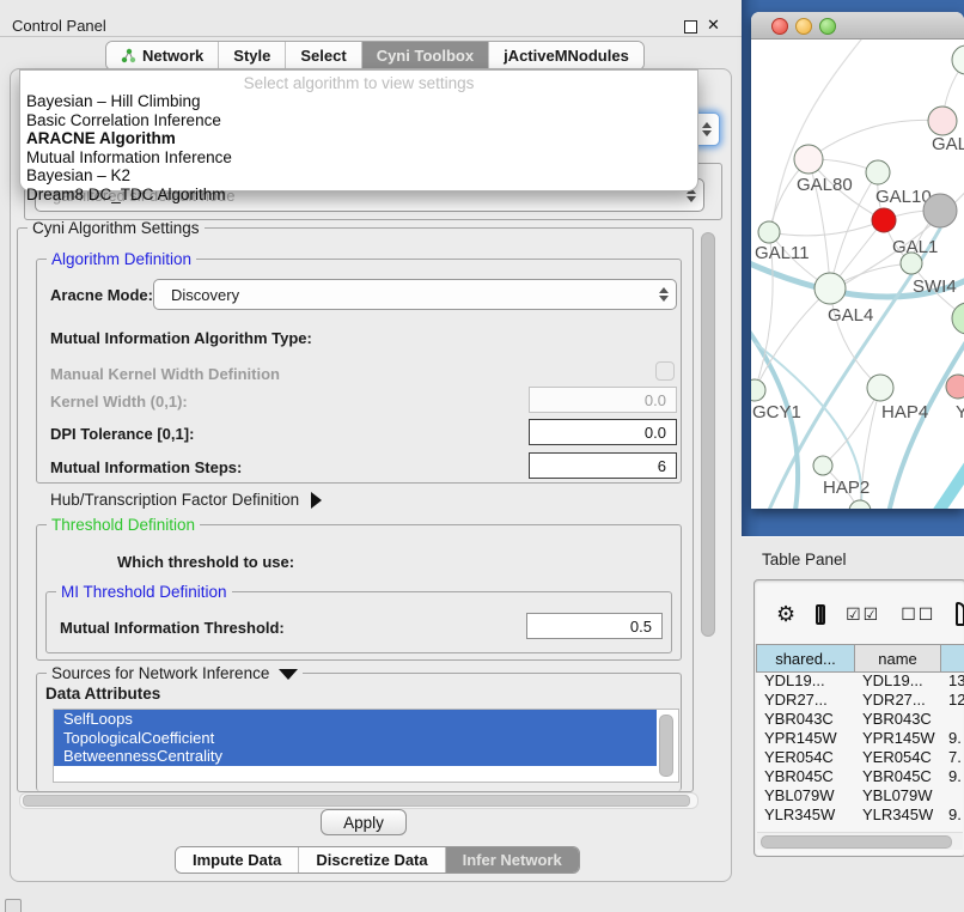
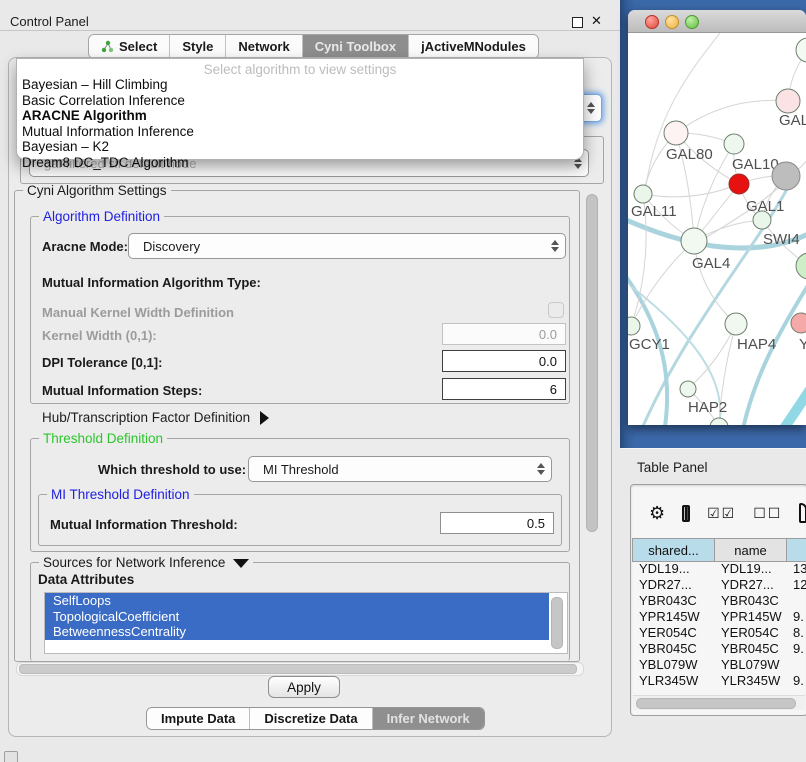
  Control Panel
  ✕
- Network
+ Select
  Style
- Select
+ Network
  Cyni Toolbox
  jActiveMNodules
  gal-filtered sif default node
  Select algorithm to view settings
  Bayesian – Hill Climbing
  Basic Correlation Inference
  ARACNE Algorithm
  Mutual Information Inference
  Bayesian – K2
  Dream8 DC_TDC Algorithm
  Cyni Algorithm Settings
  Algorithm Definition
  Aracne Mode:
  Discovery
  Mutual Information Algorithm Type:
  Manual Kernel Width Definition
  Kernel Width (0,1):
  0.0
  DPI Tolerance [0,1]:
  0.0
  Mutual Information Steps:
  6
  Hub/Transcription Factor Definition
  Threshold Definition
  Which threshold to use:
+ MI Threshold
  MI Threshold Definition
  Mutual Information Threshold:
  0.5
  Sources for Network Inference
  Data Attributes
  SelfLoops
  TopologicalCoefficient
  BetweennessCentrality
  Apply
  Impute Data
  Discretize Data
  Infer Network
  GAL
  GAL80
  GAL10
  GAL1
  GAL11
  SWI4
  GAL4
  GCY1
  HAP4
  Y
  HAP2
  Table Panel
  ⚙
  ☑☑
  ☐☐
  shared...	name
  YDL19...	YDL19...	13
  YDR27...	YDR27...	12
  YBR043C	YBR043C
  YPR145W	YPR145W	9.
- YER054C	YER054C	7.
+ YER054C	YER054C	8.
  YBR045C	YBR045C	9.
  YBL079W	YBL079W
  YLR345W	YLR345W	9.
